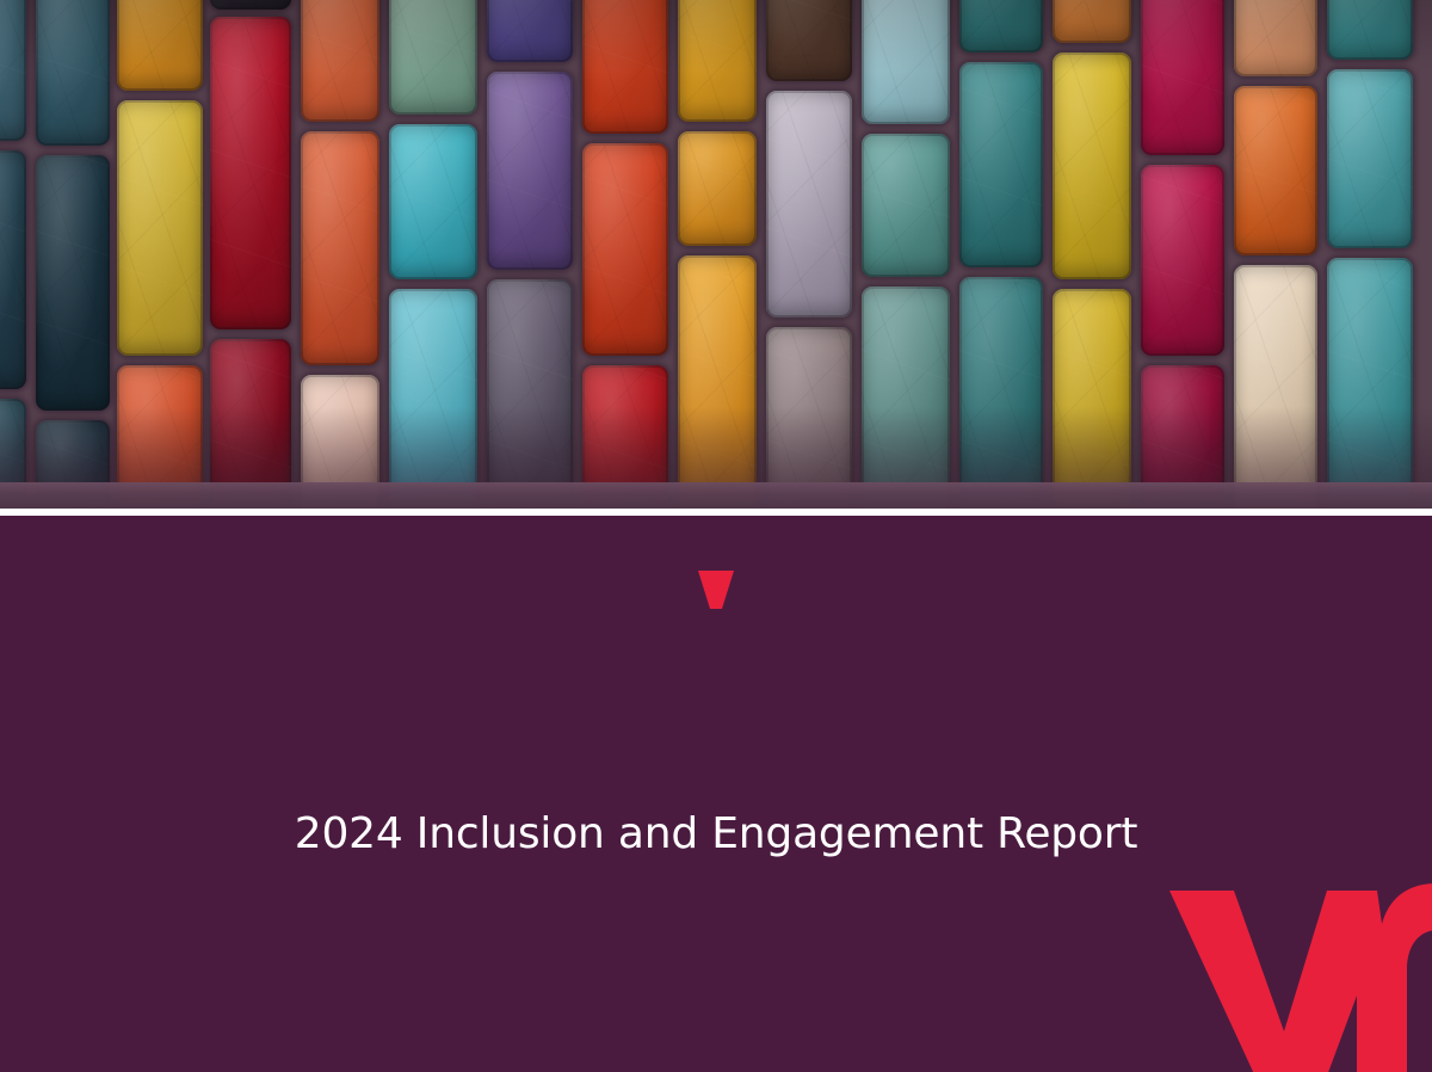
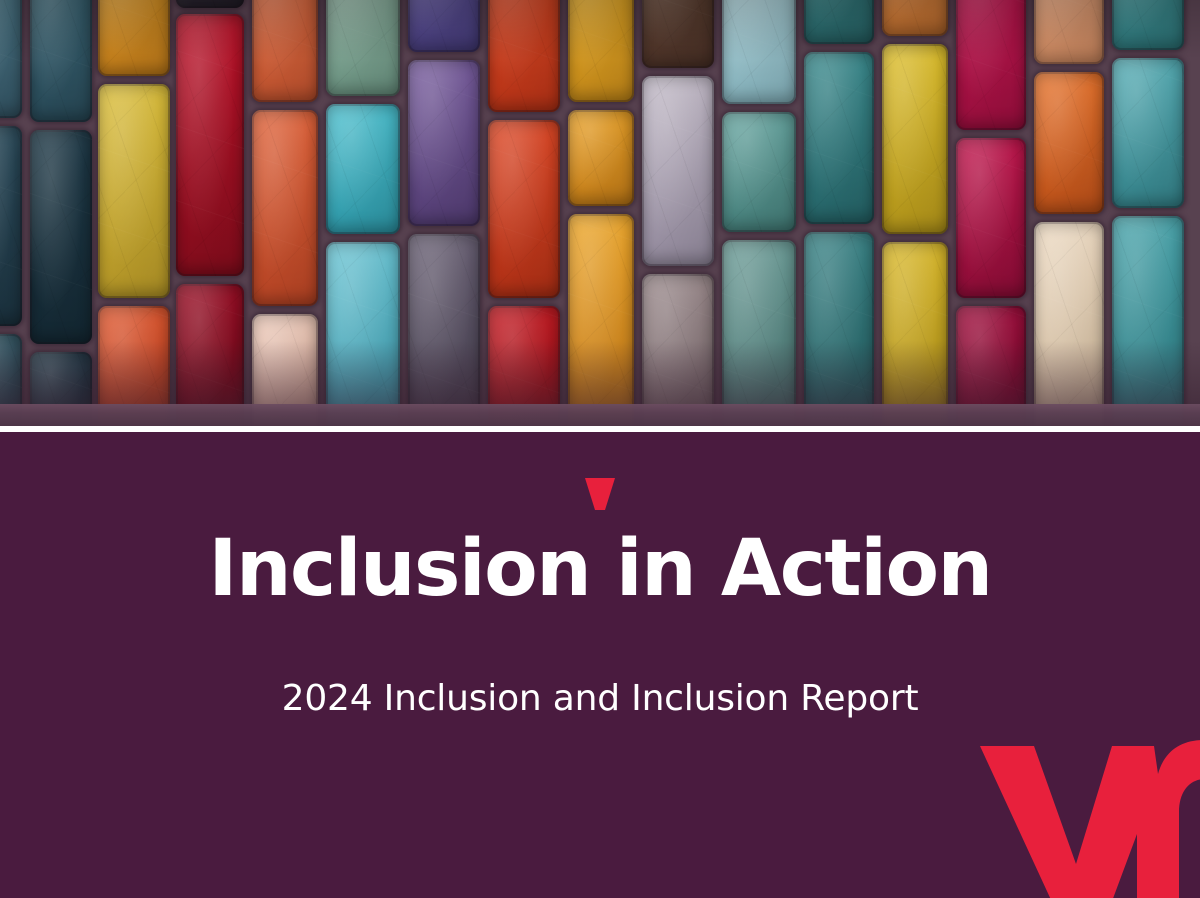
+ Inclusion in Action
- 2024 Inclusion and Engagement Report
+ 2024 Inclusion and Inclusion Report
